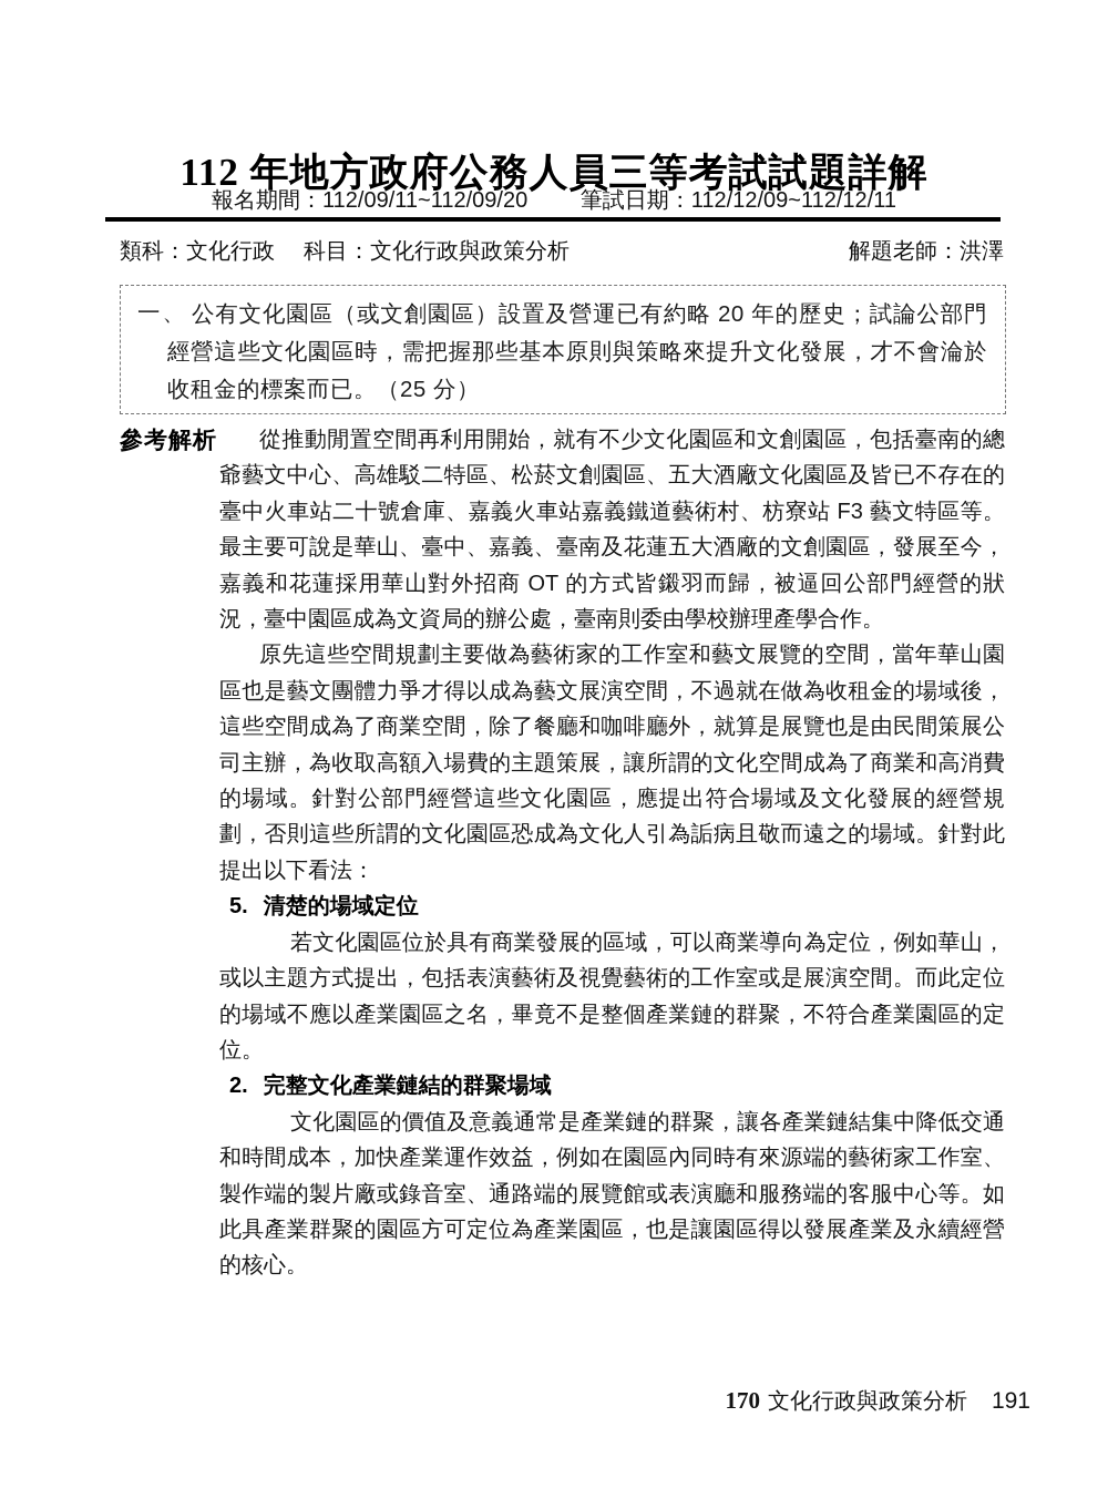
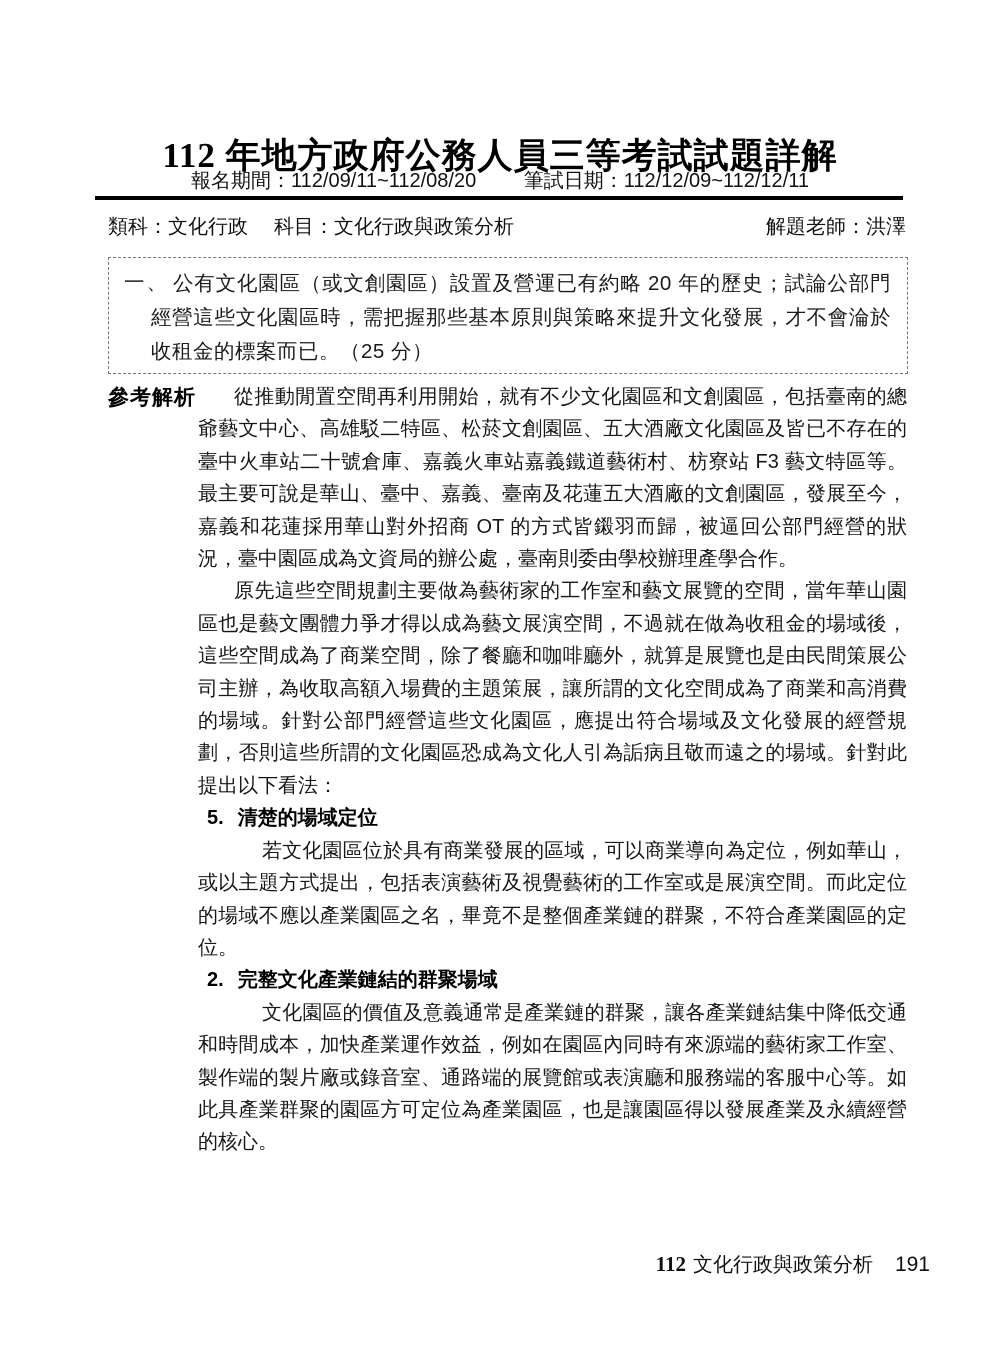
  112 年地方政府公務人員三等考試試題詳解
- 報名期間：112/09/11~112/09/20 筆試日期：112/12/09~112/12/11
+ 報名期間：112/09/11~112/08/20 筆試日期：112/12/09~112/12/11
  類科：文化行政 科目：文化行政與政策分析
  解題老師：洪澤
  一、
  公有文化園區（或文創園區）設置及營運已有約略 20 年的歷史；試論公部門經營這些文化園區時，需把握那些基本原則與策略來提升文化發展，才不會淪於收租金的標案而已。（25 分）
  參考解析
  從推動閒置空間再利用開始，就有不少文化園區和文創園區，包括臺南的總爺藝文中心、高雄駁二特區、松菸文創園區、五大酒廠文化園區及皆已不存在的臺中火車站二十號倉庫、嘉義火車站嘉義鐵道藝術村、枋寮站 F3 藝文特區等。最主要可說是華山、臺中、嘉義、臺南及花蓮五大酒廠的文創園區，發展至今，嘉義和花蓮採用華山對外招商 OT 的方式皆鎩羽而歸，被逼回公部門經營的狀況，臺中園區成為文資局的辦公處，臺南則委由學校辦理產學合作。
  原先這些空間規劃主要做為藝術家的工作室和藝文展覽的空間，當年華山園區也是藝文團體力爭才得以成為藝文展演空間，不過就在做為收租金的場域後，這些空間成為了商業空間，除了餐廳和咖啡廳外，就算是展覽也是由民間策展公司主辦，為收取高額入場費的主題策展，讓所謂的文化空間成為了商業和高消費的場域。針對公部門經營這些文化園區，應提出符合場域及文化發展的經營規劃，否則這些所謂的文化園區恐成為文化人引為詬病且敬而遠之的場域。針對此提出以下看法：
  5. 清楚的場域定位
  若文化園區位於具有商業發展的區域，可以商業導向為定位，例如華山，或以主題方式提出，包括表演藝術及視覺藝術的工作室或是展演空間。而此定位的場域不應以產業園區之名，畢竟不是整個產業鏈的群聚，不符合產業園區的定位。
  2. 完整文化產業鏈結的群聚場域
  文化園區的價值及意義通常是產業鏈的群聚，讓各產業鏈結集中降低交通和時間成本，加快產業運作效益，例如在園區內同時有來源端的藝術家工作室、製作端的製片廠或錄音室、通路端的展覽館或表演廳和服務端的客服中心等。如此具產業群聚的園區方可定位為產業園區，也是讓園區得以發展產業及永續經營的核心。
- 170 文化行政與政策分析 191
+ 112 文化行政與政策分析 191
